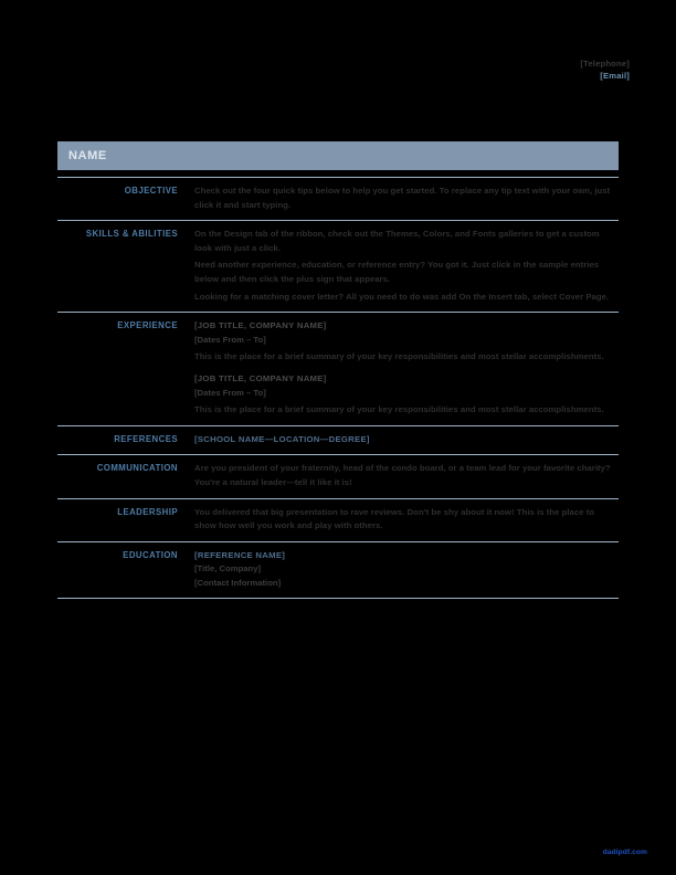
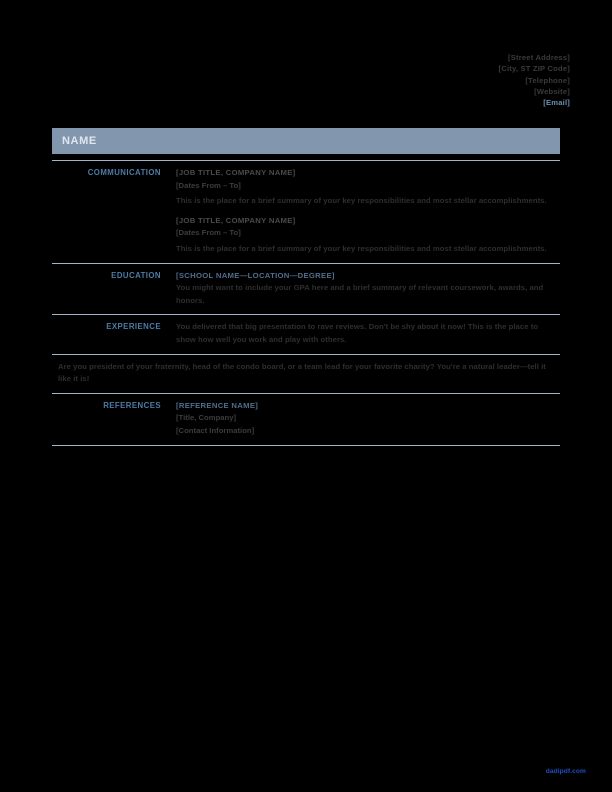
+ [Street Address]
+ [City, ST ZIP Code]
  [Telephone]
+ [Website]
  [Email]
  NAME
- OBJECTIVE
- Check out the four quick tips below to help you get started. To replace any tip text with your own, just click it and start typing.
- SKILLS & ABILITIES
- On the Design tab of the ribbon, check out the Themes, Colors, and Fonts galleries to get a custom look with just a click.
- Need another experience, education, or reference entry? You got it. Just click in the sample entries below and then click the plus sign that appears.
- Looking for a matching cover letter? All you need to do was add On the Insert tab, select Cover Page.
- EXPERIENCE
+ COMMUNICATION
  [JOB TITLE, COMPANY NAME]
  [Dates From – To]
  This is the place for a brief summary of your key responsibilities and most stellar accomplishments.
  [JOB TITLE, COMPANY NAME]
  [Dates From – To]
  This is the place for a brief summary of your key responsibilities and most stellar accomplishments.
- REFERENCES
+ EDUCATION
  [SCHOOL NAME—LOCATION—DEGREE]
+ You might want to include your GPA here and a brief summary of relevant coursework, awards, and honors.
- COMMUNICATION
+ EXPERIENCE
- Are you president of your fraternity, head of the condo board, or a team lead for your favorite charity? You're a natural leader—tell it like it is!
+ You delivered that big presentation to rave reviews. Don't be shy about it now! This is the place to show how well you work and play with others.
- LEADERSHIP
- You delivered that big presentation to rave reviews. Don't be shy about it now! This is the place to show how well you work and play with others.
+ Are you president of your fraternity, head of the condo board, or a team lead for your favorite charity? You're a natural leader—tell it like it is!
- EDUCATION
+ REFERENCES
  [REFERENCE NAME]
  [Title, Company]
  [Contact Information]
